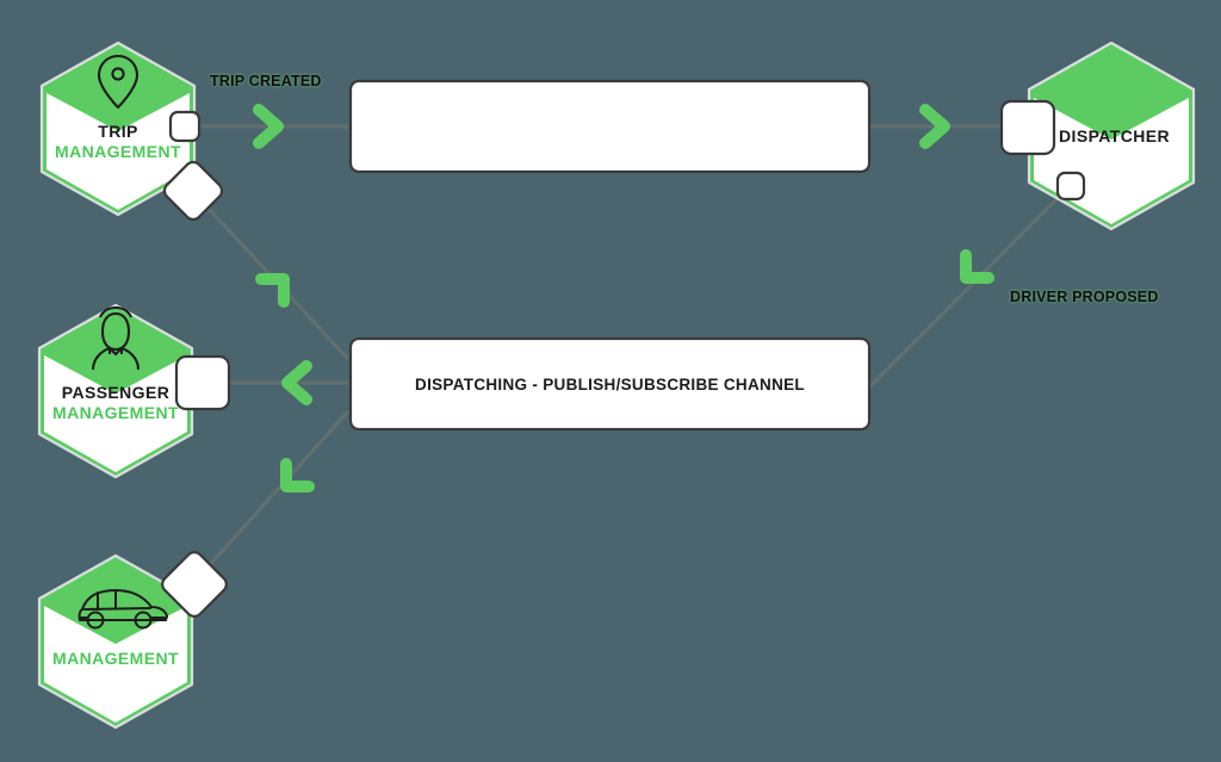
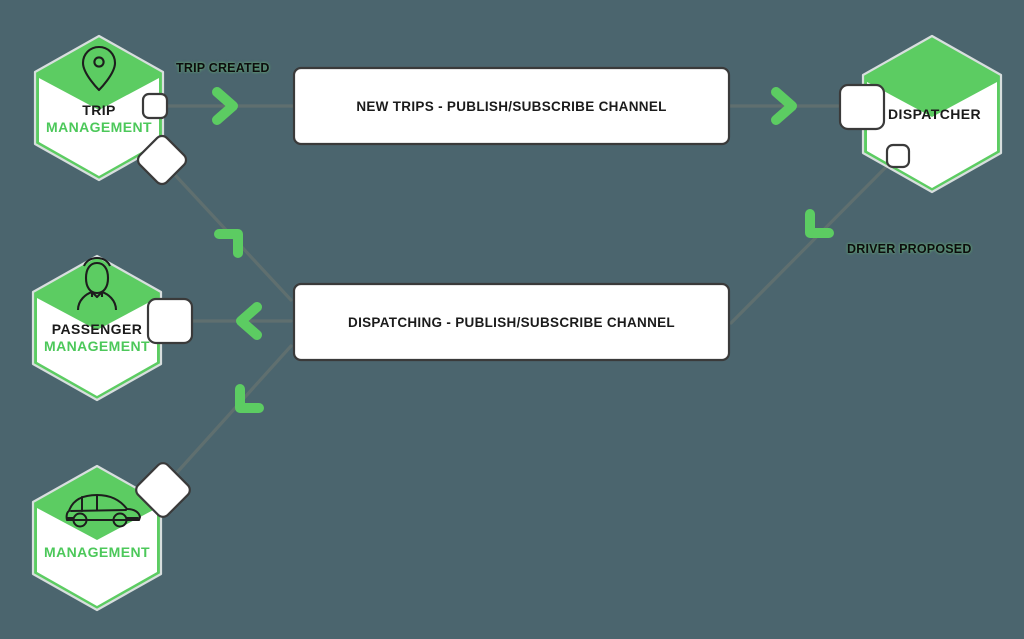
  TRIP
  MANAGEMENT
  PASSENGER
  MANAGEMENT
  MANAGEMENT
  DISPATCHER
+ NEW TRIPS - PUBLISH/SUBSCRIBE CHANNEL
  DISPATCHING - PUBLISH/SUBSCRIBE CHANNEL
  TRIP CREATED
  DRIVER PROPOSED
